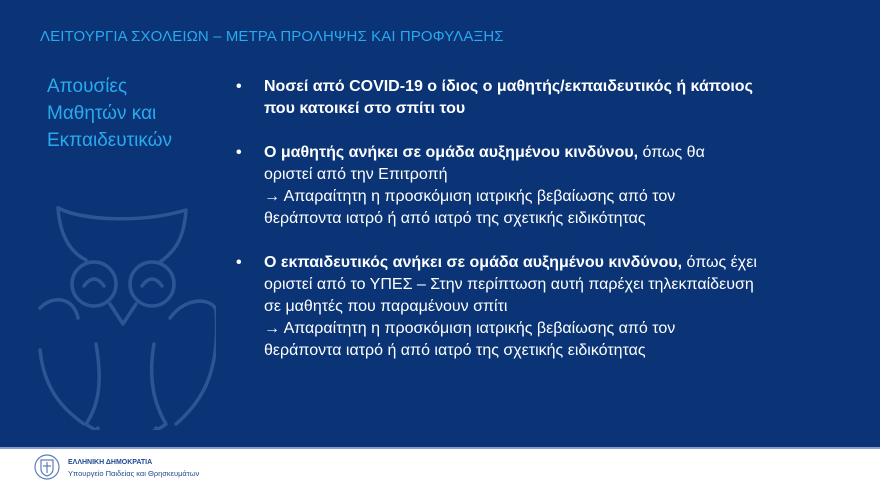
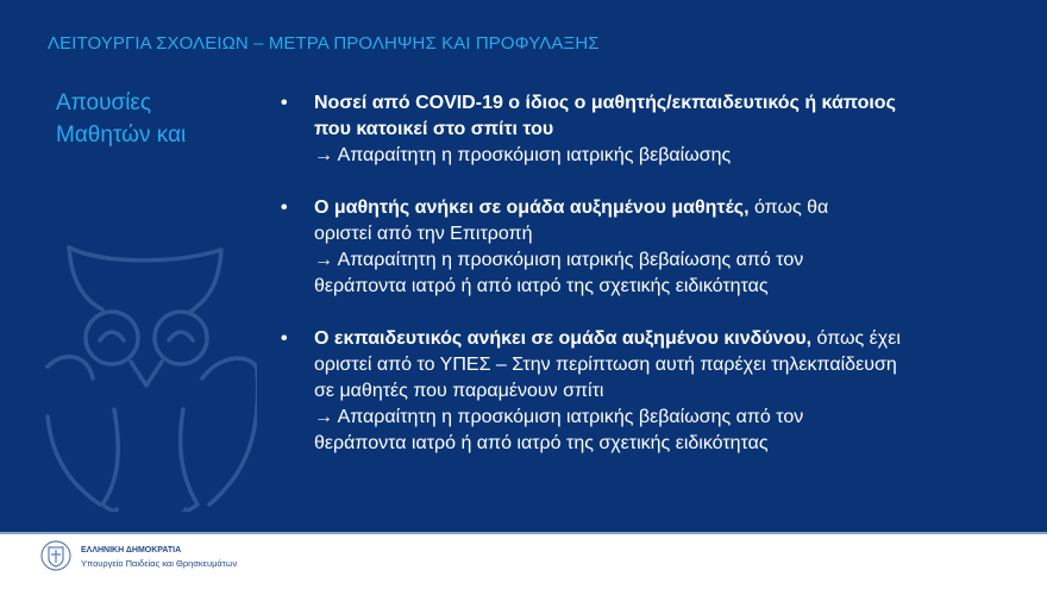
  ΛΕΙΤΟΥΡΓΙΑ ΣΧΟΛΕΙΩΝ – ΜΕΤΡΑ ΠΡΟΛΗΨΗΣ ΚΑΙ ΠΡΟΦΥΛΑΞΗΣ
  Απουσίες
  Μαθητών και
- Εκπαιδευτικών
  •
  Νοσεί από COVID-19 ο ίδιος ο μαθητής/εκπαιδευτικός ή κάποιος
  που κατοικεί στο σπίτι του
+ → Απαραίτητη η προσκόμιση ιατρικής βεβαίωσης
  •
- Ο μαθητής ανήκει σε ομάδα αυξημένου κινδύνου, όπως θα
+ Ο μαθητής ανήκει σε ομάδα αυξημένου μαθητές, όπως θα
  οριστεί από την Επιτροπή
  → Απαραίτητη η προσκόμιση ιατρικής βεβαίωσης από τον
  θεράποντα ιατρό ή από ιατρό της σχετικής ειδικότητας
  •
  Ο εκπαιδευτικός ανήκει σε ομάδα αυξημένου κινδύνου, όπως έχει
  οριστεί από το ΥΠΕΣ – Στην περίπτωση αυτή παρέχει τηλεκπαίδευση
  σε μαθητές που παραμένουν σπίτι
  → Απαραίτητη η προσκόμιση ιατρικής βεβαίωσης από τον
  θεράποντα ιατρό ή από ιατρό της σχετικής ειδικότητας
  Υπουργείο Παιδείας και Θρησκευμάτων
